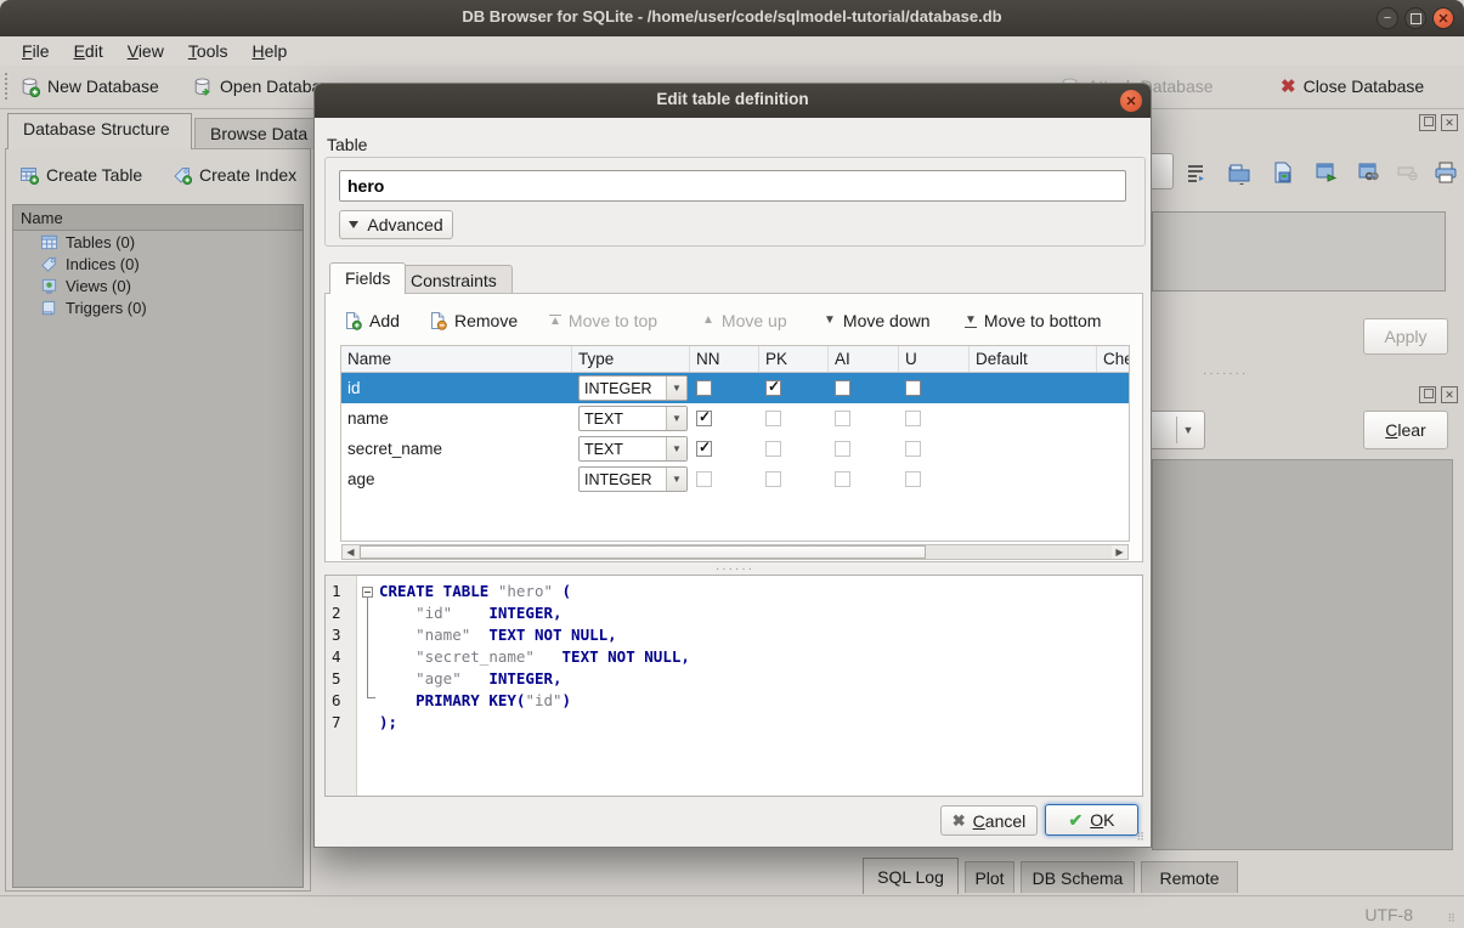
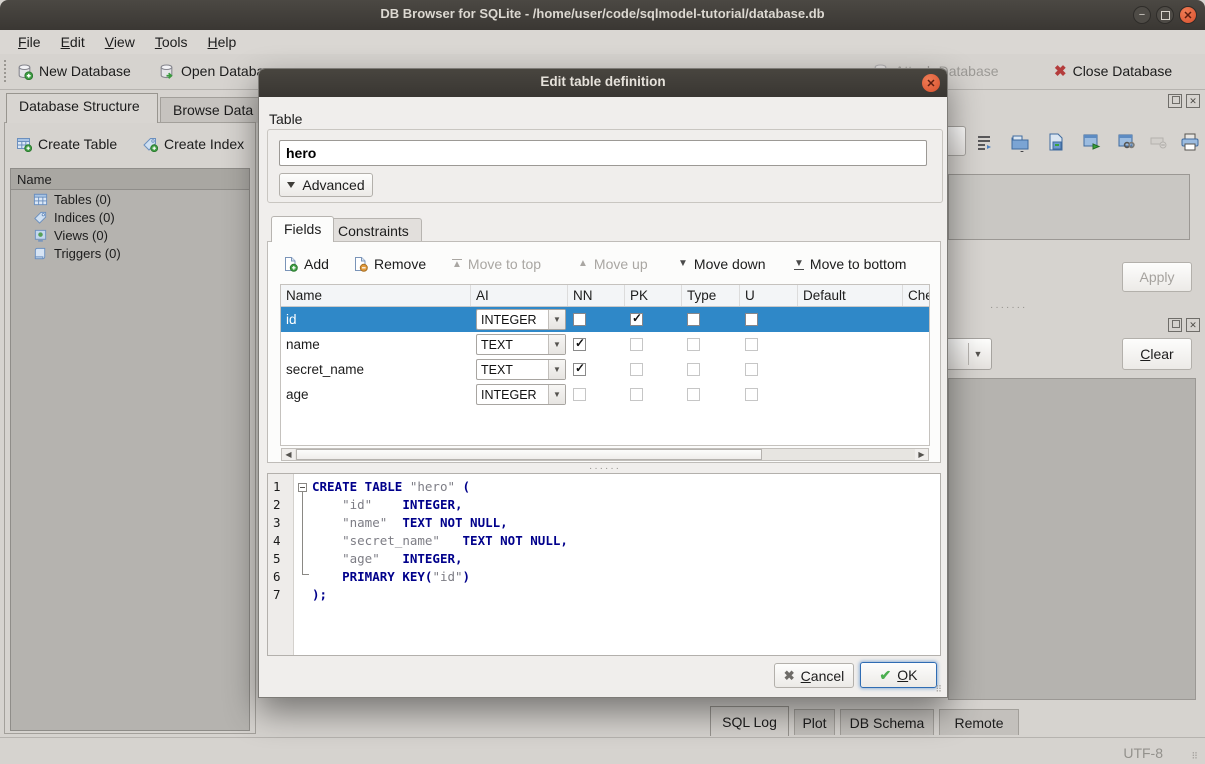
  DB Browser for SQLite - /home/user/code/sqlmodel-tutorial/database.db
  −
  ✕
  File
  Edit
  View
  Tools
  Help
  New Database
  Open Datab
  ✖
  Close Database
  Database Structure
  Browse Data
  Create Table
  Create Index
  Name
  Tables (0)
  Indices (0)
  Views (0)
  Triggers (0)
  ✕
  Apply
  ·······
  ✕
  ▼
  C
  lear
  SQL Log
  Plot
  DB Schema
  Remote
  UTF-8
  ⠿
  Edit table definition
  ✕
  Table
  hero
  Advanced
  Fields
  Constraints
  Add
  Remove
  ▲
  Move to top
  ▲
  Move up
  ▼
  Move down
  ▼
  Move to bottom
  Name
- Type
+ AI
  NN
  PK
- AI
+ Type
  U
  Default
  id
  INTEGER
  ▼
  name
  TEXT
  ▼
  secret_name
  TEXT
  ▼
  age
  INTEGER
  ▼
  ◀
  ▶
  ······
  1
  2
  3
  4
  5
  6
  7
  CREATE TABLE "hero" (
  "id" INTEGER,
  "name" TEXT NOT NULL,
  "secret_name" TEXT NOT NULL,
  "age" INTEGER,
  PRIMARY KEY("id")
  );
  ✖
  Cancel
  ✔
  OK
  ⠿
